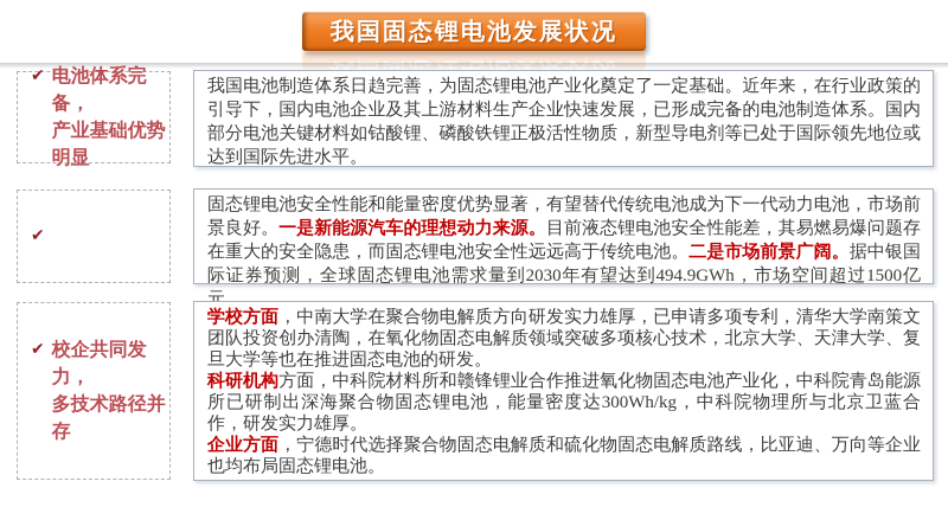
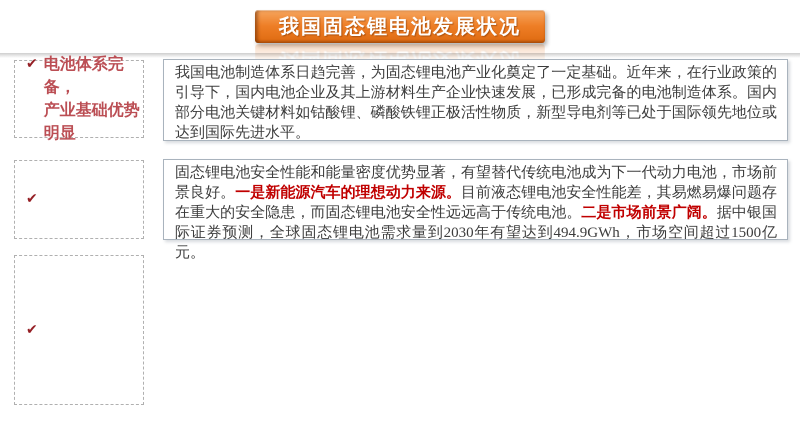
  我国固态锂电池发展状况
  ✔
  电池体系完备，
  产业基础优势
  明显
  我国电池制造体系日趋完善，为固态锂电池产业化奠定了一定基础。近年来，在行业政策的引导下，国内电池企业及其上游材料生产企业快速发展，已形成完备的电池制造体系。国内部分电池关键材料如钴酸锂、磷酸铁锂正极活性物质，新型导电剂等已处于国际领先地位或达到国际先进水平。
  ✔
  固态锂电池安全性能和能量密度优势显著，有望替代传统电池成为下一代动力电池，市场前景良好。一是新能源汽车的理想动力来源。目前液态锂电池安全性能差，其易燃易爆问题存在重大的安全隐患，而固态锂电池安全性远远高于传统电池。二是市场前景广阔。据中银国际证券预测，全球固态锂电池需求量到2030年有望达到494.9GWh，市场空间超过1500亿元。
  ✔
- 校企共同发力，
- 多技术路径并
- 存
- 学校方面，中南大学在聚合物电解质方向研发实力雄厚，已申请多项专利，清华大学南策文团队投资创办清陶，在氧化物固态电解质领域突破多项核心技术，北京大学、天津大学、复旦大学等也在推进固态电池的研发。
- 科研机构方面，中科院材料所和赣锋锂业合作推进氧化物固态电池产业化，中科院青岛能源所已研制出深海聚合物固态锂电池，能量密度达300Wh/kg，中科院物理所与北京卫蓝合作，研发实力雄厚。
- 企业方面，宁德时代选择聚合物固态电解质和硫化物固态电解质路线，比亚迪、万向等企业也均布局固态锂电池。
